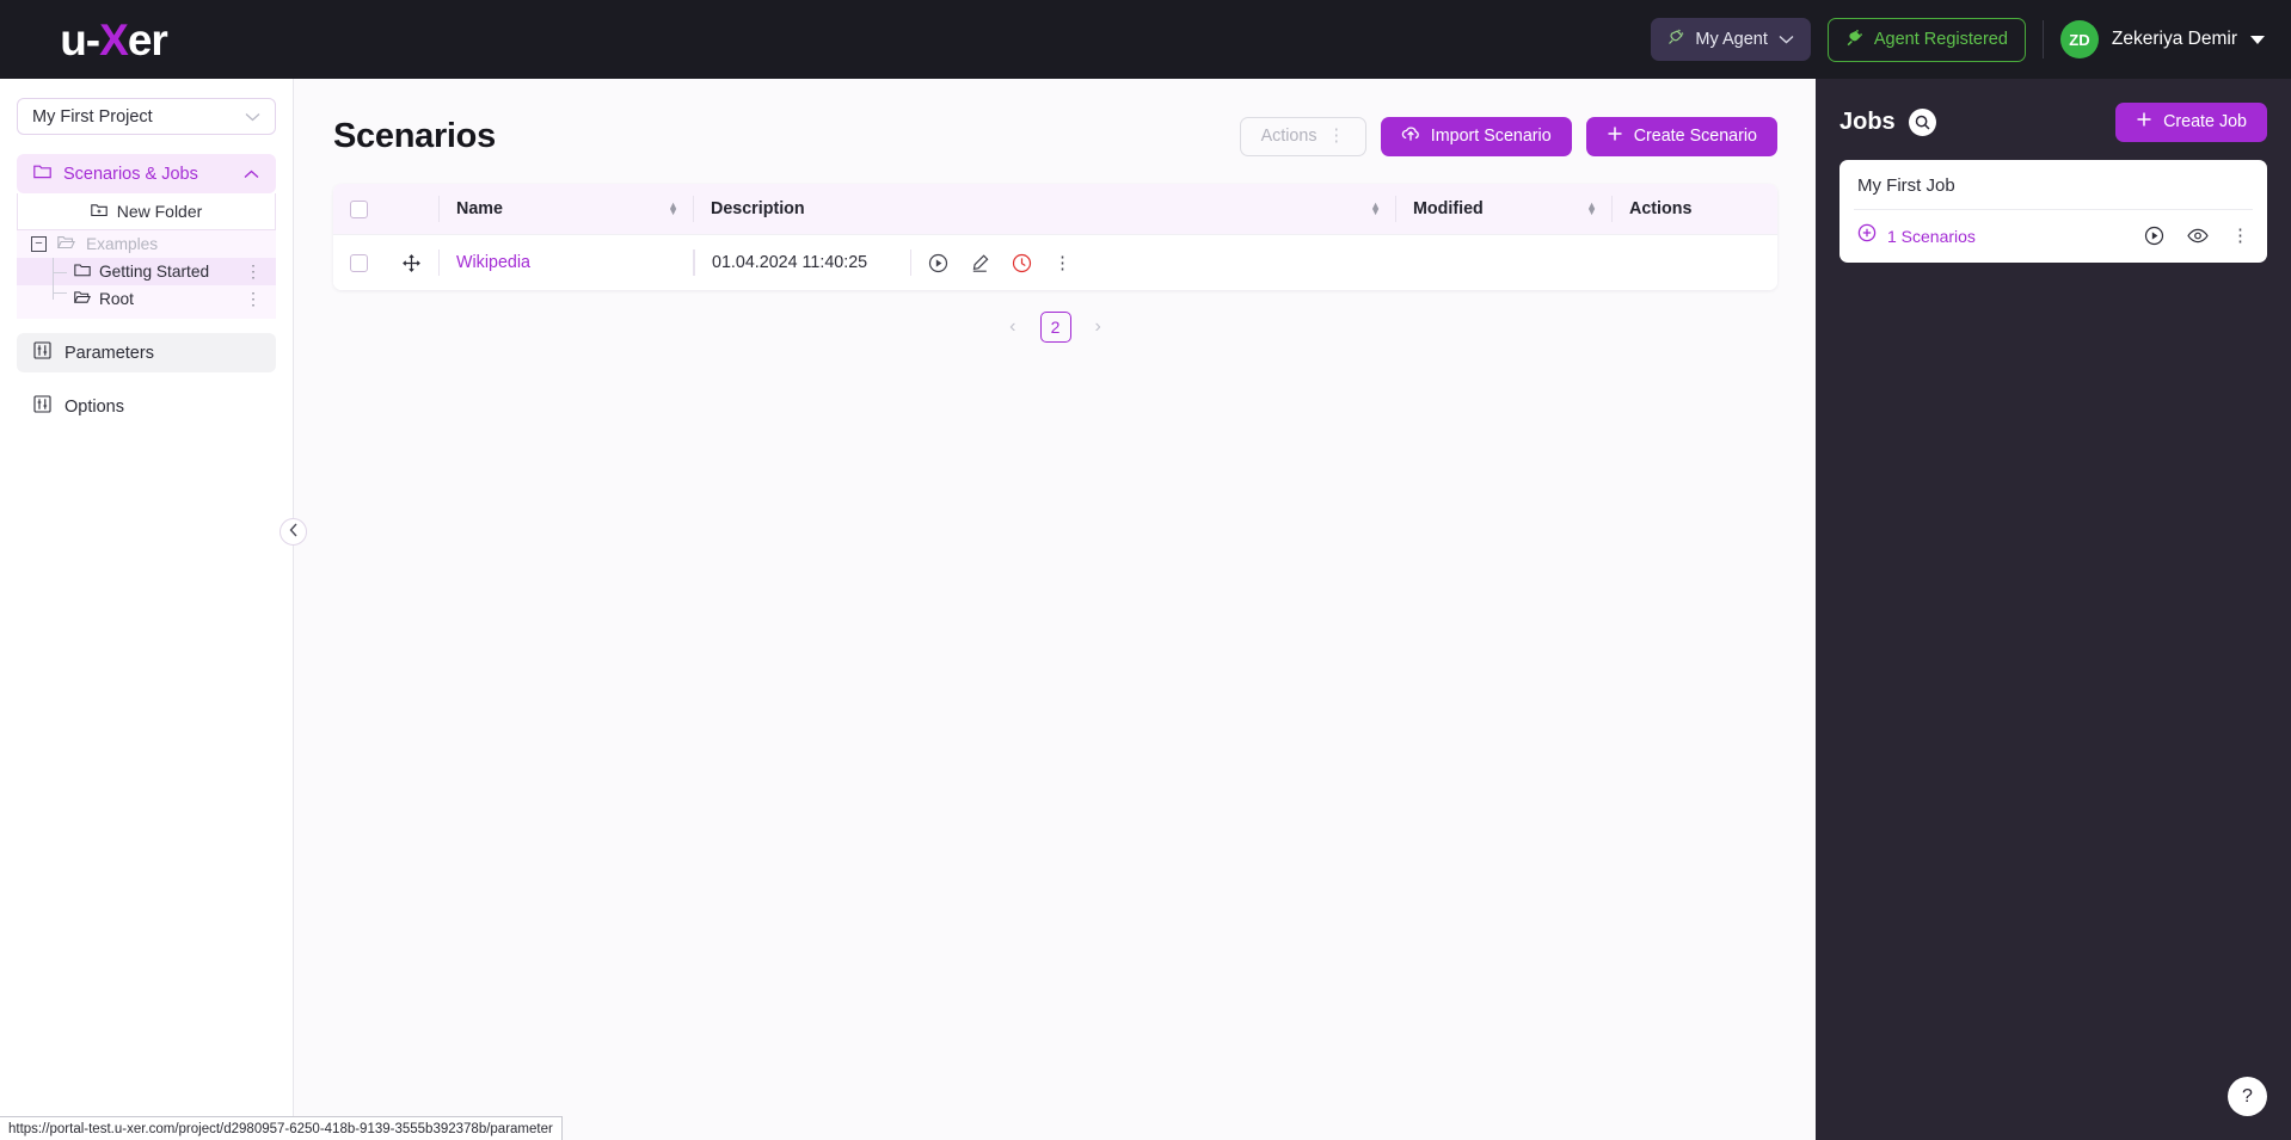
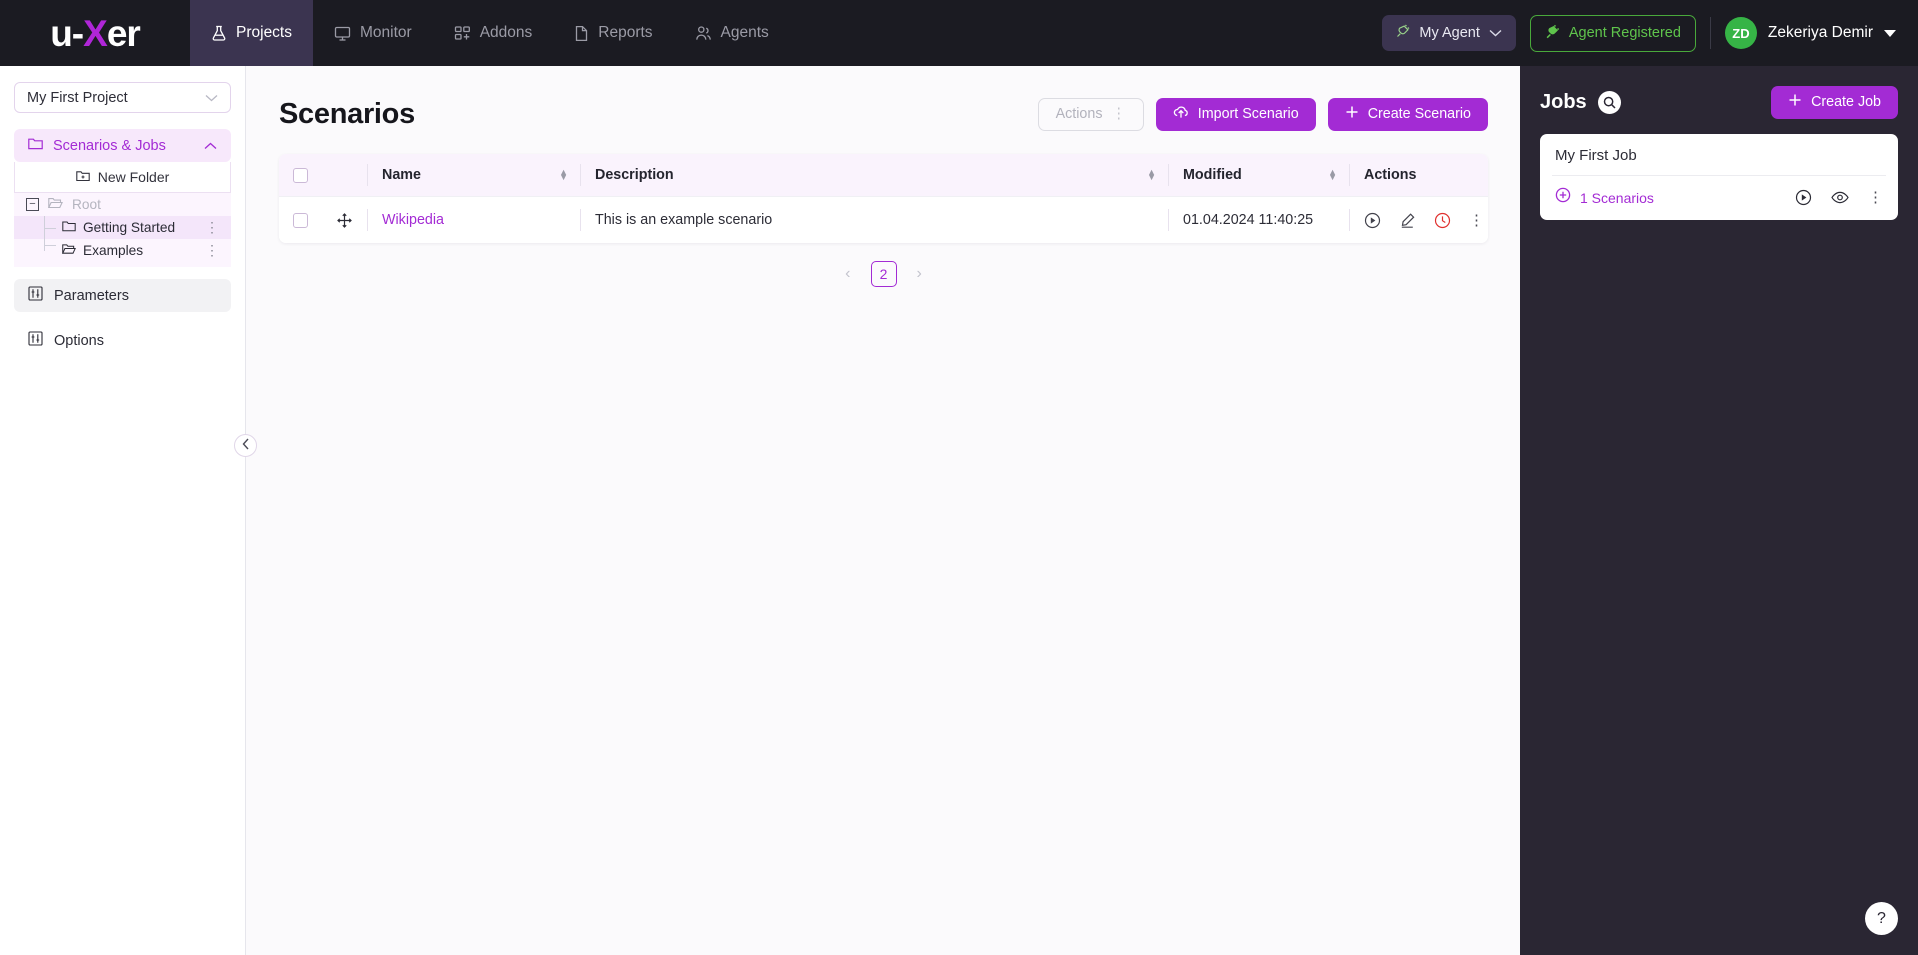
  u-Xer
+ Projects
+ Monitor
+ Addons
+ Reports
+ Agents
  My Agent
  Agent Registered
  ZD
  Zekeriya Demir
  My First Project
  Scenarios & Jobs
  New Folder
  −
- Examples
+ Root
  Getting Started
  ⋮
- Root
+ Examples
  ⋮
  Parameters
  Options
  Scenarios
  Actions
  ⋮
  Import Scenario
  Create Scenario
  Name
  ▲
  ▼
  Description
  ▲
  ▼
  Modified
  ▲
  ▼
  Actions
  Wikipedia
+ This is an example scenario
  01.04.2024 11:40:25
  ⋮
  ‹
  2
  ›
  Jobs
  Create Job
  My First Job
  1 Scenarios
  ⋮
  ?
- https://portal-test.u-xer.com/project/d2980957-6250-418b-9139-3555b392378b/parameter
